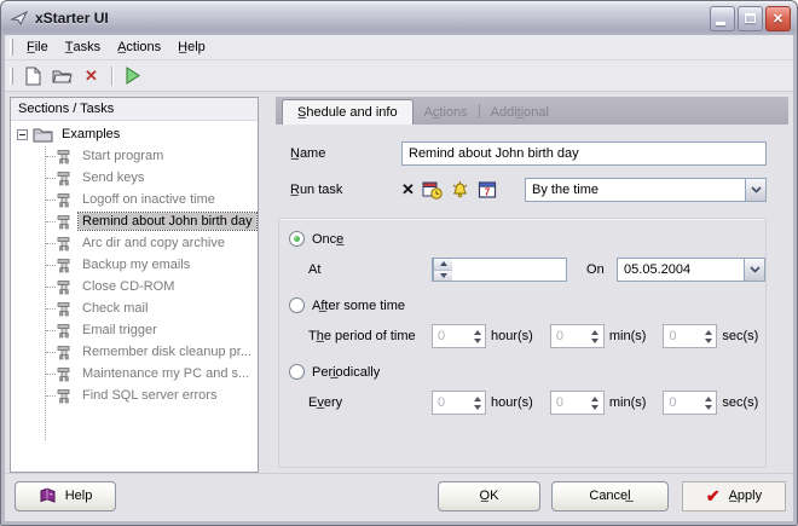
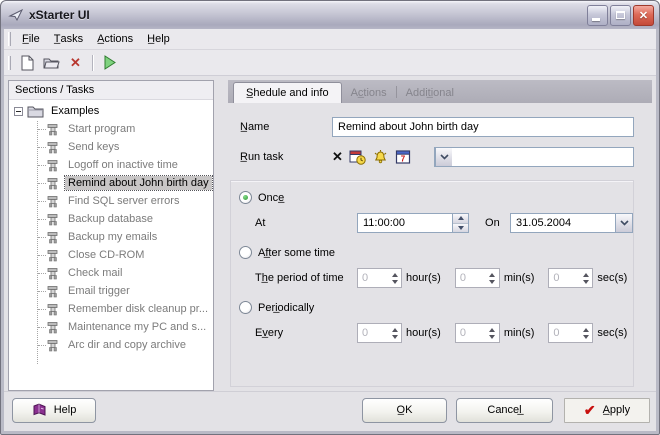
  xStarter UI
  F̲ile
  T̲asks
  A̲ctions
  H̲elp
  Sections / Tasks
  Examples
  Start program
  Send keys
  Logoff on inactive time
  Remind about John birth day
- Arc dir and copy archive
+ Find SQL server errors
+ Backup database
  Backup my emails
  Close CD-ROM
  Check mail
  Email trigger
  Remember disk cleanup pr...
  Maintenance my PC and s...
- Find SQL server errors
+ Arc dir and copy archive
  S̲hedule and info
  Ac̲tions
  Addit̲ional
  N̲ame
  Remind about John birth day
  R̲un task
  7
- By the time
  Once̲
  At
+ 11:00:00
  On
- 05.05.2004
+ 31.05.2004
  Af̲ter some time
  Th̲e period of time
  0
  hour(s)
  0
  min(s)
  0
  sec(s)
  Peri̲odically
  Ev̲ery
  0
  hour(s)
  0
  min(s)
  0
  sec(s)
  Help
  O̲K
  Cancel̲
  A̲pply
